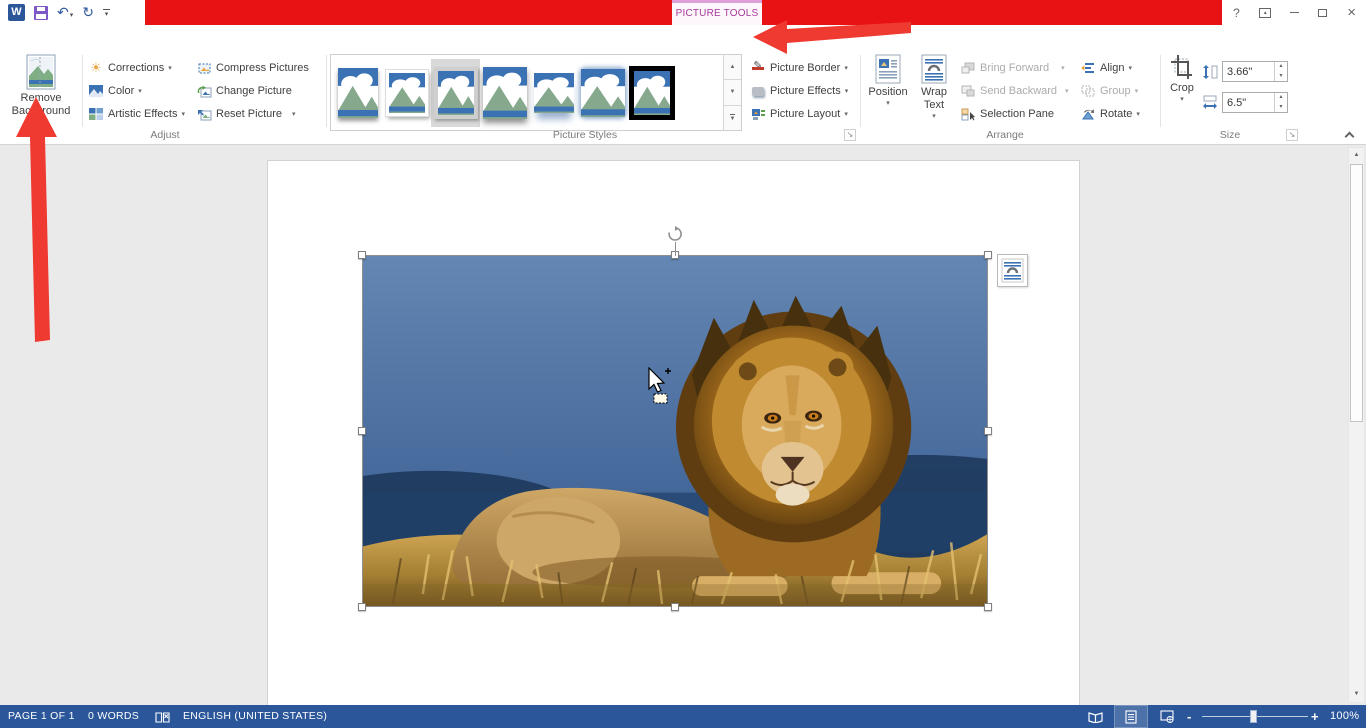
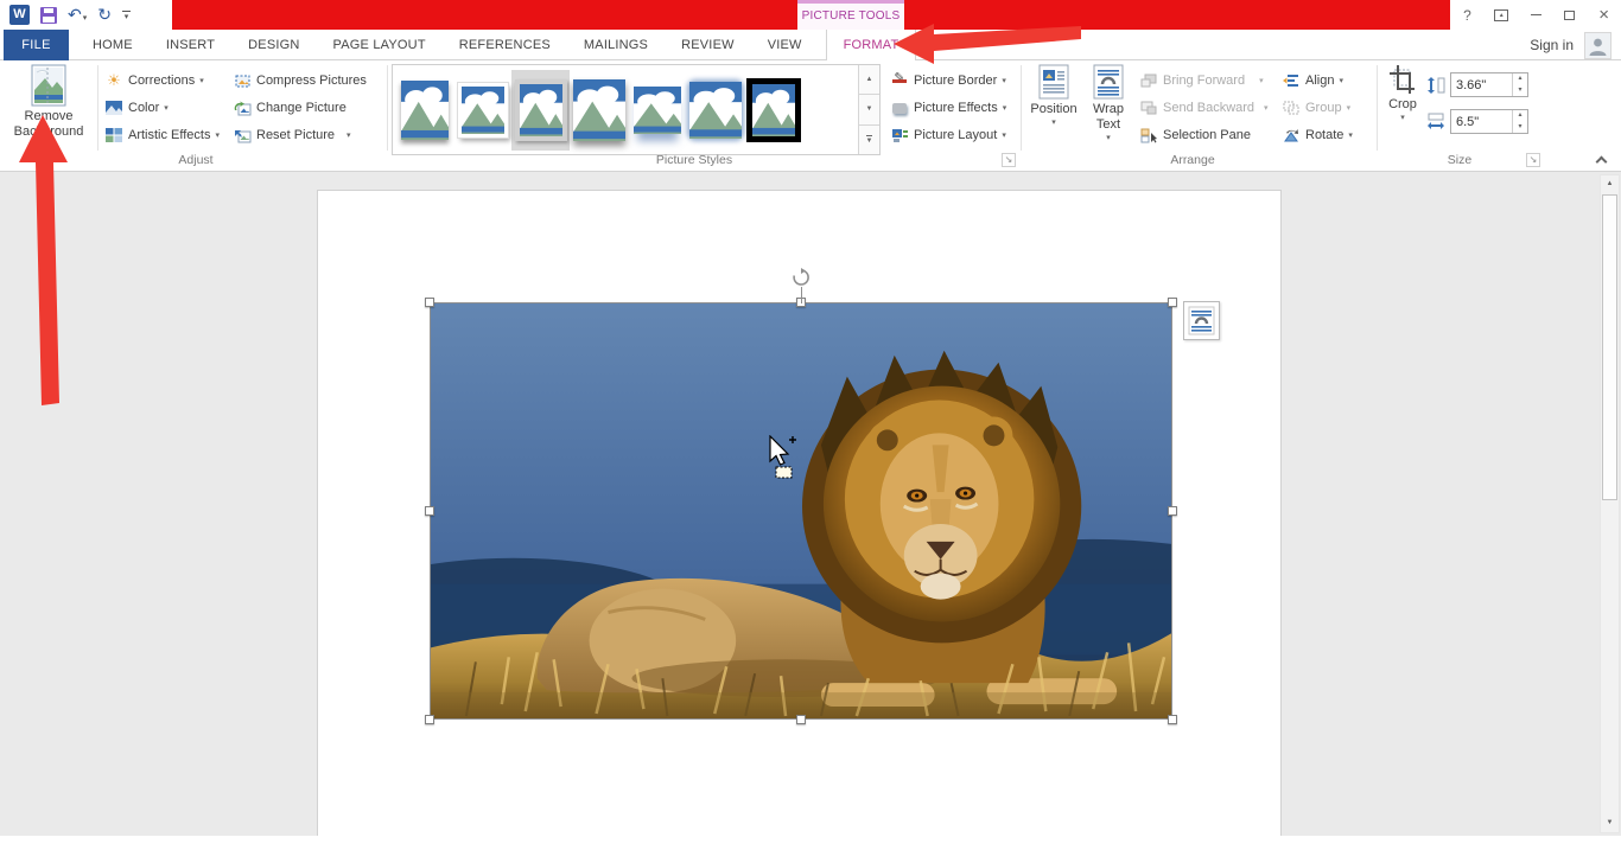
  W
  ↻
  PICTURE TOOLS
  ?
  ×
+ FILE
+ HOME
+ INSERT
+ DESIGN
+ PAGE LAYOUT
+ REFERENCES
+ MAILINGS
+ REVIEW
+ VIEW
+ FORMAT
+ Sign in
  Remove Bacround
  ☀
  Corrections
  Color
  Artistic Effects
  Compress Pictures
  Change Picture
  Reset Picture
  Adjust
  Picture Styles
  ↘
  ✎
  Picture Border
  Picture Effects
  Picture Layout
  Position
  Wrap Text
  Bring Forward
  Send Backward
  Selection Pane
  Align
  Group
  Rotate
  Arrange
  Crop
  3.66"
  6.5"
  Size
  ↘
- PAGE 1 OF 1
- 0 WORDS
- ENGLISH (UNITED STATES)
- -
- +
- 100%
